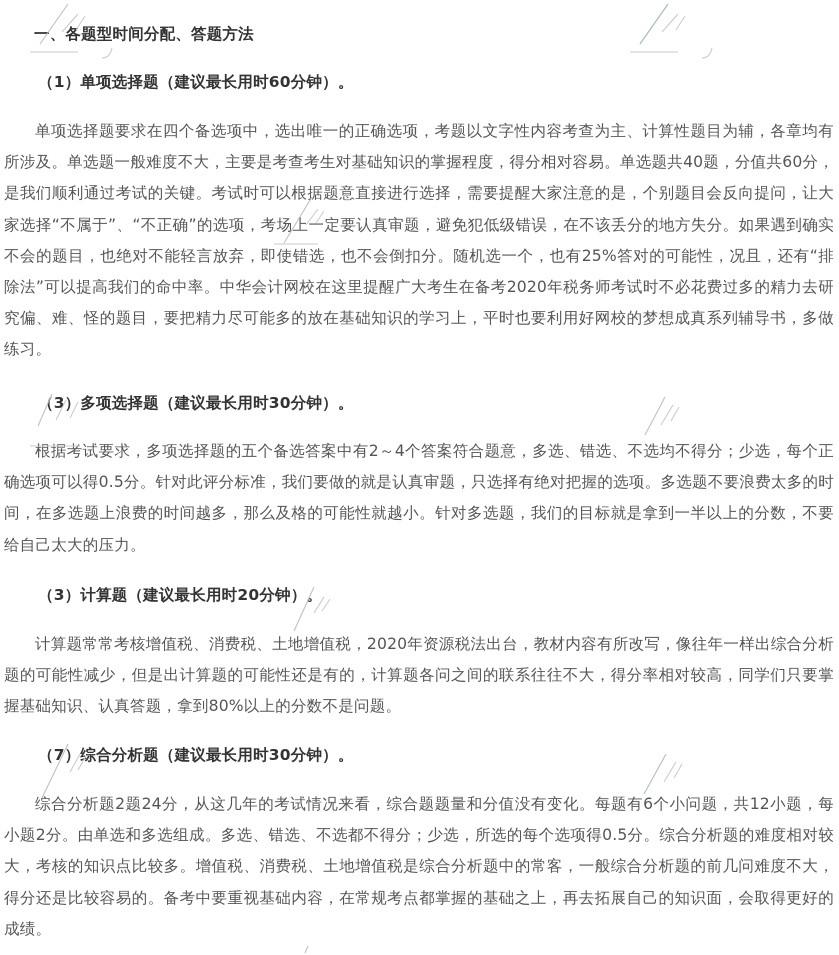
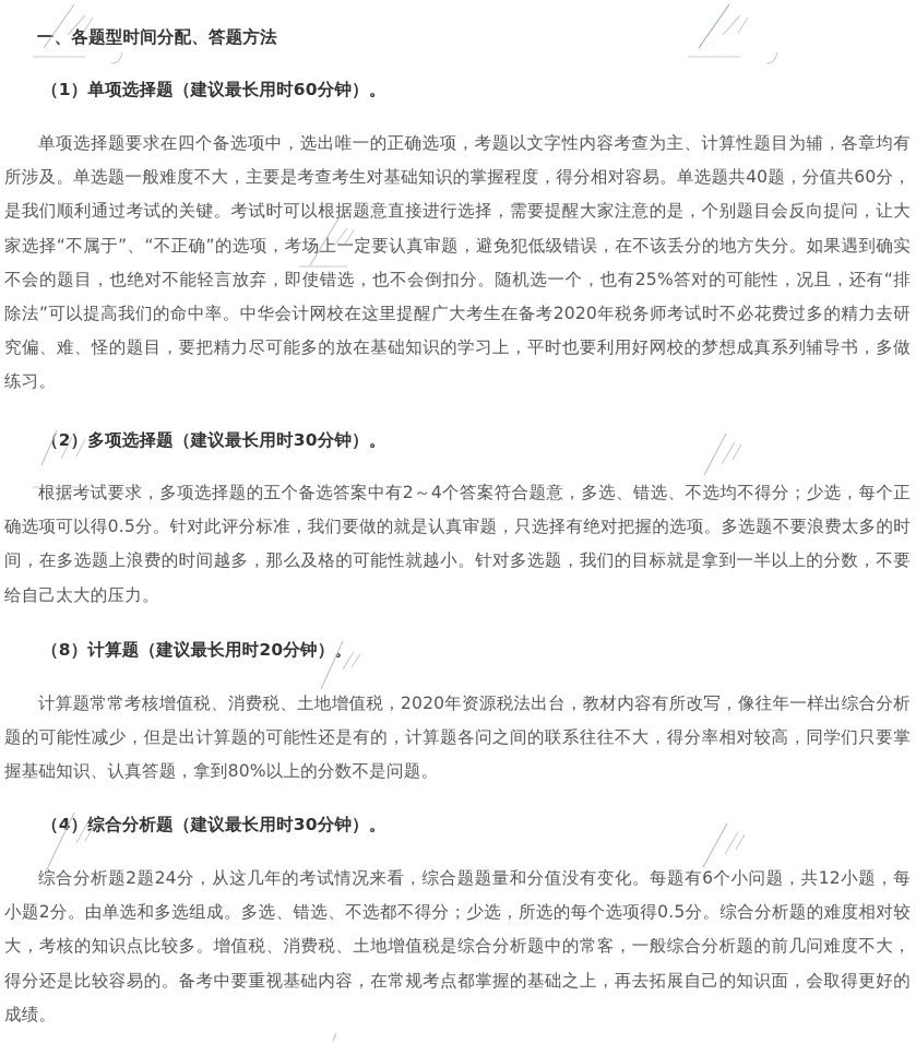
  一、各题型时间分配、答题方法
  （1）单项选择题（建议最长用时60分钟）。
  单项选择题要求在四个备选项中，选出唯一的正确选项，考题以文字性内容考查为主、计算性题目为辅，各章均有所涉及。单选题一般难度不大，主要是考查考生对基础知识的掌握程度，得分相对容易。单选题共40题，分值共60分，是我们顺利通过考试的关键。考试时可以根据题意直接进行选择，需要提醒大家注意的是，个别题目会反向提问，让大家选择“不属于”、“不正确”的选项，考场上一定要认真审题，避免犯低级错误，在不该丢分的地方失分。如果遇到确实不会的题目，也绝对不能轻言放弃，即使错选，也不会倒扣分。随机选一个，也有25%答对的可能性，况且，还有“排除法”可以提高我们的命中率。中华会计网校在这里提醒广大考生在备考2020年税务师考试时不必花费过多的精力去研究偏、难、怪的题目，要把精力尽可能多的放在基础知识的学习上，平时也要利用好网校的梦想成真系列辅导书，多做练习。
- （3）多项选择题（建议最长用时30分钟）。
+ （2）多项选择题（建议最长用时30分钟）。
  根据考试要求，多项选择题的五个备选答案中有2～4个答案符合题意，多选、错选、不选均不得分；少选，每个正确选项可以得0.5分。针对此评分标准，我们要做的就是认真审题，只选择有绝对把握的选项。多选题不要浪费太多的时间，在多选题上浪费的时间越多，那么及格的可能性就越小。针对多选题，我们的目标就是拿到一半以上的分数，不要给自己太大的压力。
- （3）计算题（建议最长用时20分钟）。
+ （8）计算题（建议最长用时20分钟）。
  计算题常常考核增值税、消费税、土地增值税，2020年资源税法出台，教材内容有所改写，像往年一样出综合分析题的可能性减少，但是出计算题的可能性还是有的，计算题各问之间的联系往往不大，得分率相对较高，同学们只要掌握基础知识、认真答题，拿到80%以上的分数不是问题。
- （7）综合分析题（建议最长用时30分钟）。
+ （4）综合分析题（建议最长用时30分钟）。
  综合分析题2题24分，从这几年的考试情况来看，综合题题量和分值没有变化。每题有6个小问题，共12小题，每小题2分。由单选和多选组成。多选、错选、不选都不得分；少选，所选的每个选项得0.5分。综合分析题的难度相对较大，考核的知识点比较多。增值税、消费税、土地增值税是综合分析题中的常客，一般综合分析题的前几问难度不大，得分还是比较容易的。备考中要重视基础内容，在常规考点都掌握的基础之上，再去拓展自己的知识面，会取得更好的成绩。
